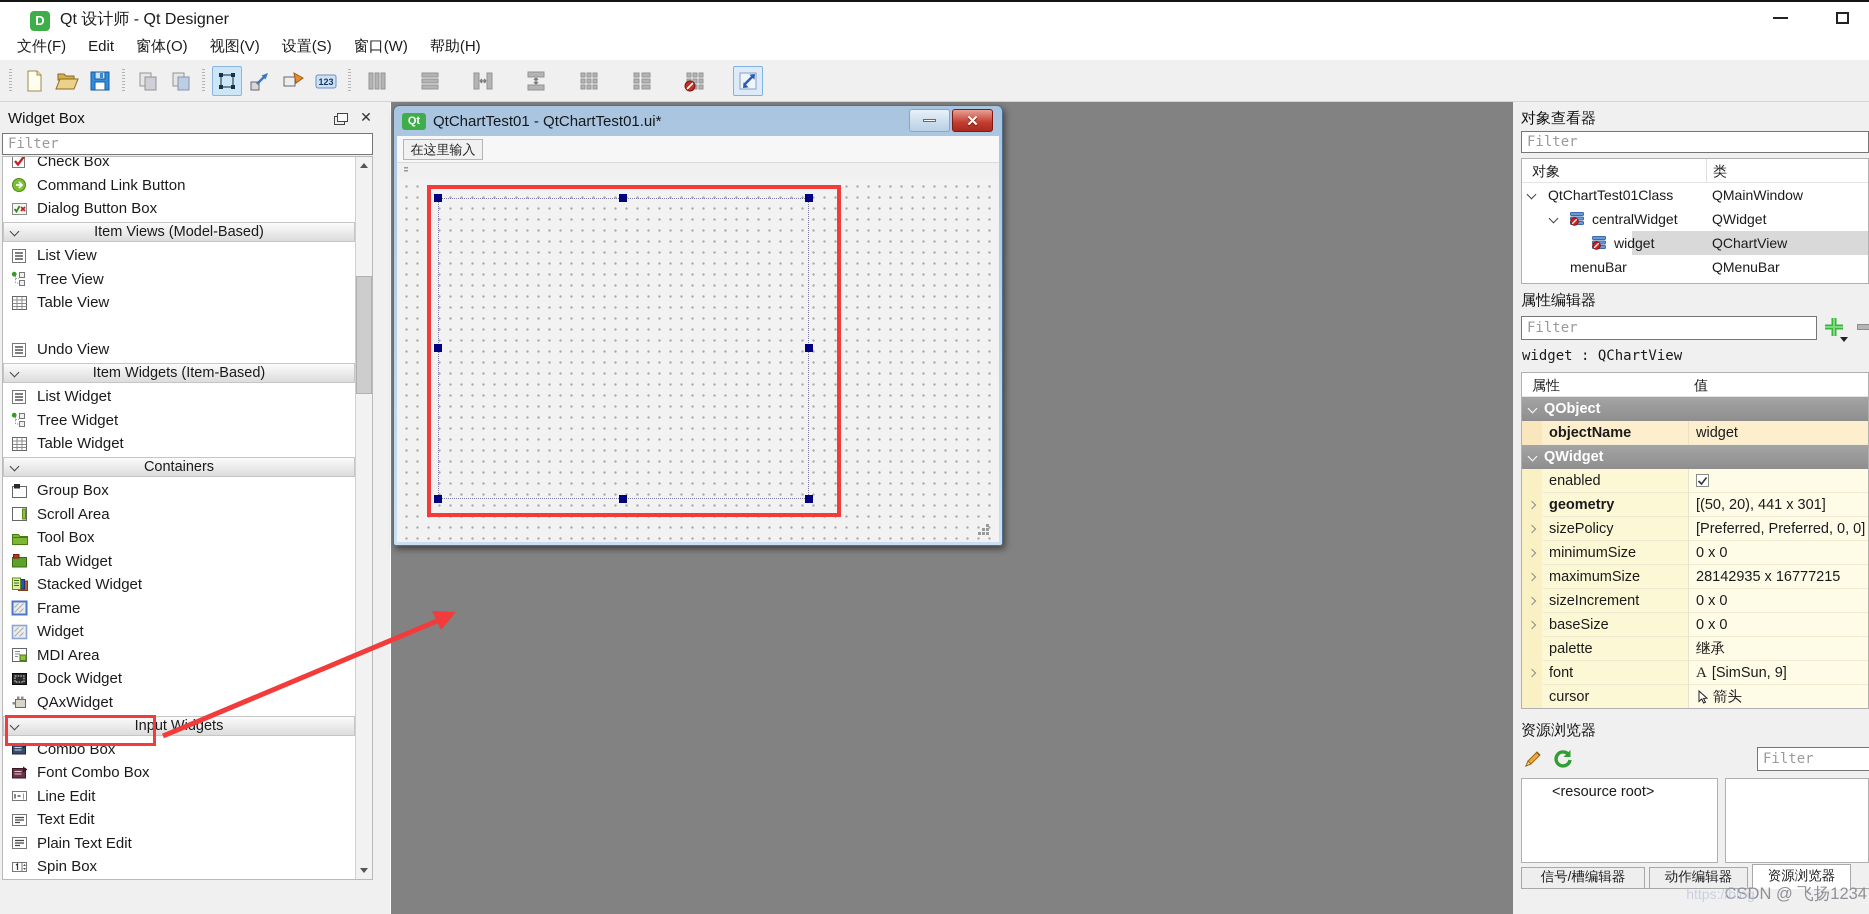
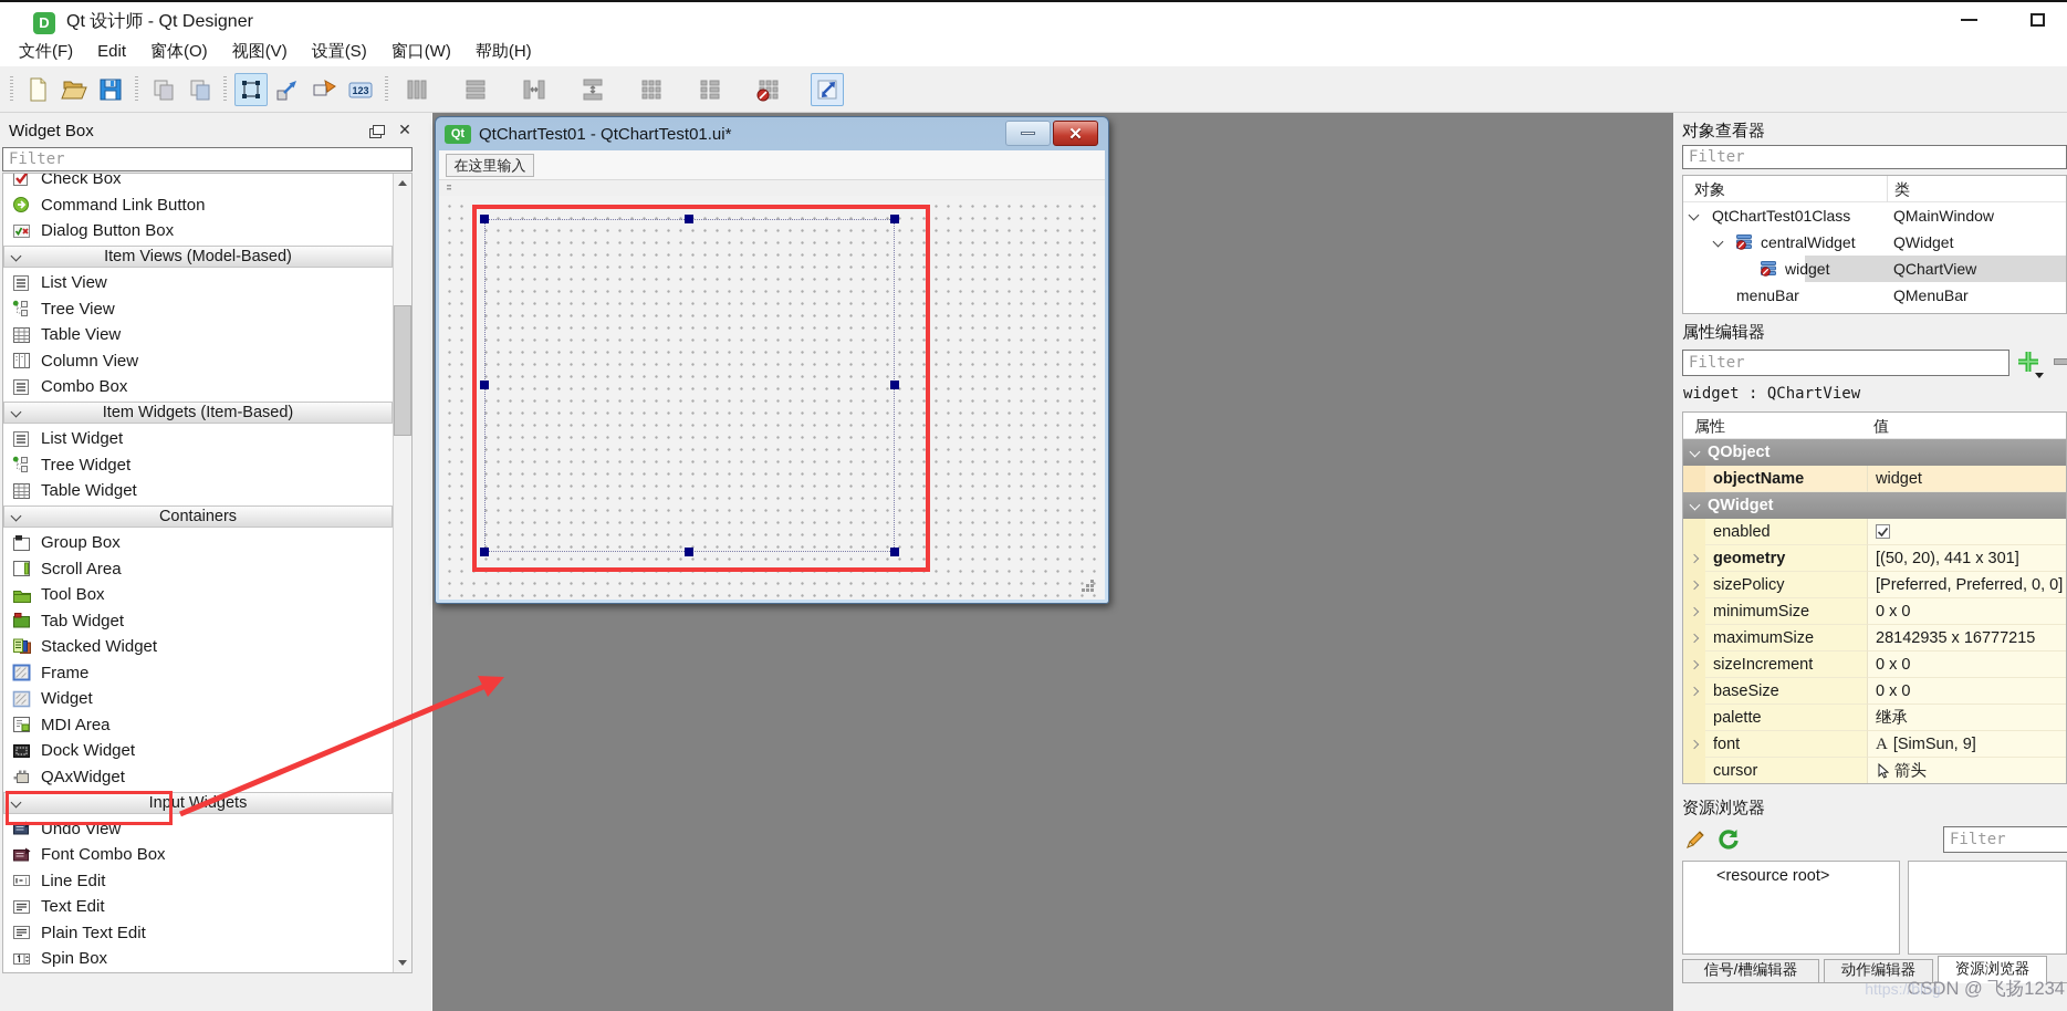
  D
  Qt 设计师 - Qt Designer
  文件(F)
  Edit
  窗体(O)
  视图(V)
  设置(S)
  窗口(W)
  帮助(H)
  123
  Widget Box
  ✕
  Filter
  Check Box
  Command Link Button
  Dialog Button Box
  Item Views (Model-Based)
  List View
  Tree View
  Table View
+ Column View
- Undo View
+ Combo Box
  Item Widgets (Item-Based)
  List Widget
  Tree Widget
  Table Widget
  Containers
  Group Box
  Scroll Area
  Tool Box
  Tab Widget
  Stacked Widget
  Frame
  Widget
  MDI Area
  Dock Widget
  QAxWidget
  Input Wgets
- Combo Box
+ Undo View
  Font Combo Box
  Line Edit
  Text Edit
  Plain Text Edit
  Spin Box
  Qt
  QtChartTest01 - QtChartTest01.ui*
  ✕
  在这里输入
  对象查看器
  Filter
  对象
  类
  QtChartTest01Class
  QMainWindow
  centralWidget
  QWidget
  widget
  QChartView
  menuBar
  QMenuBar
  属性编辑器
  Filter
  widget : QChartView
  属性
  值
  QObject
  objectName
  widget
  QWidget
  enabled
  geometry
  [(50, 20), 441 x 301]
  sizePolicy
  [Preferred, Preferred, 0, 0]
  minimumSize
  0 x 0
  maximumSize
  28142935 x 16777215
  sizeIncrement
  0 x 0
  baseSize
  0 x 0
  palette
  继承
  font
  A
  [SimSun, 9]
  cursor
  箭头
  资源浏览器
  Filter
  <resource root>
  信号/槽编辑器
  动作编辑器
  资源浏览器
  https://blog CSDN @ 飞扬1234
